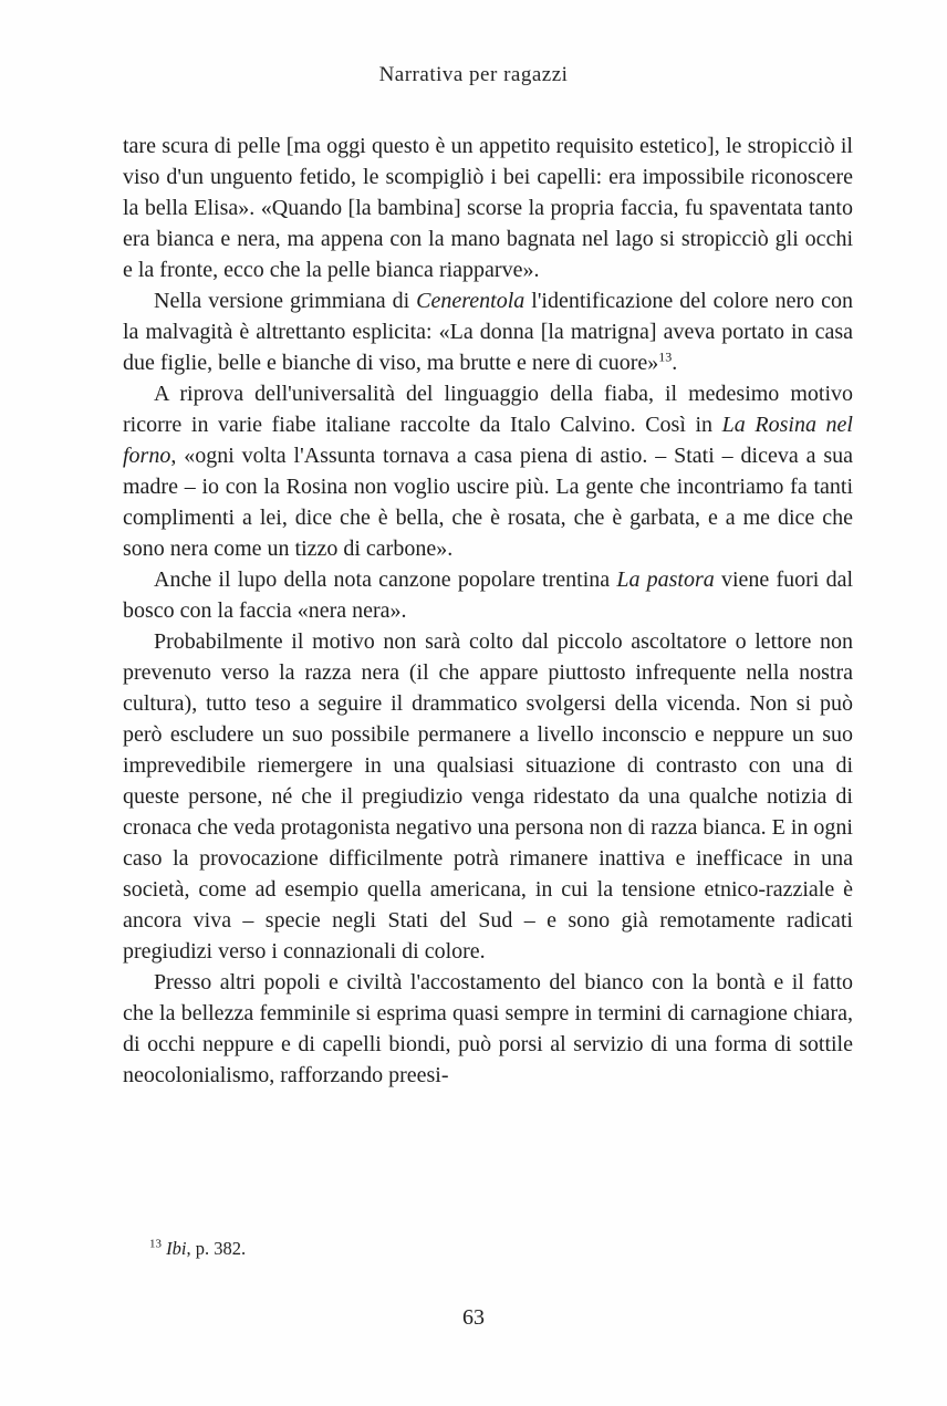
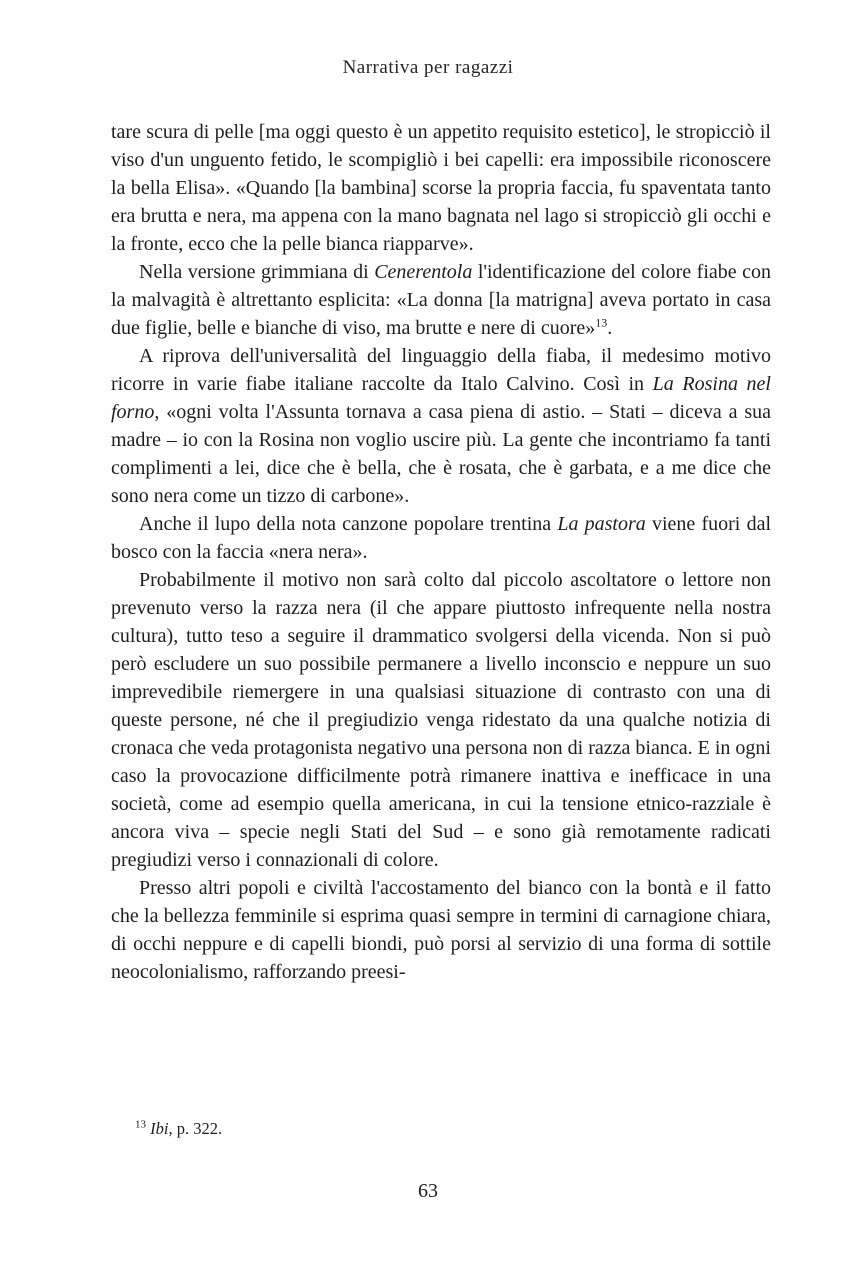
  Narrativa per ragazzi
- tare scura di pelle [ma oggi questo è un appetito requisito estetico], le stropicciò il viso d'un unguento fetido, le scompigliò i bei capelli: era impossibile riconoscere la bella Elisa». «Quando [la bambina] scorse la propria faccia, fu spaventata tanto era bianca e nera, ma appena con la mano bagnata nel lago si stropicciò gli occhi e la fronte, ecco che la pelle bianca riapparve».
+ tare scura di pelle [ma oggi questo è un appetito requisito estetico], le stropicciò il viso d'un unguento fetido, le scompigliò i bei capelli: era impossibile riconoscere la bella Elisa». «Quando [la bambina] scorse la propria faccia, fu spaventata tanto era brutta e nera, ma appena con la mano bagnata nel lago si stropicciò gli occhi e la fronte, ecco che la pelle bianca riapparve».
- Nella versione grimmiana di Cenerentola l'identificazione del colore nero con la malvagità è altrettanto esplicita: «La donna [la matrigna] aveva portato in casa due figlie, belle e bianche di viso, ma brutte e nere di cuore»13.
+ Nella versione grimmiana di Cenerentola l'identificazione del colore fiabe con la malvagità è altrettanto esplicita: «La donna [la matrigna] aveva portato in casa due figlie, belle e bianche di viso, ma brutte e nere di cuore»13.
  A riprova dell'universalità del linguaggio della fiaba, il medesimo motivo ricorre in varie fiabe italiane raccolte da Italo Calvino. Così in La Rosina nel forno, «ogni volta l'Assunta tornava a casa piena di astio. – Stati – diceva a sua madre – io con la Rosina non voglio uscire più. La gente che incontriamo fa tanti complimenti a lei, dice che è bella, che è rosata, che è garbata, e a me dice che sono nera come un tizzo di carbone».
  Anche il lupo della nota canzone popolare trentina La pastora viene fuori dal bosco con la faccia «nera nera».
  Probabilmente il motivo non sarà colto dal piccolo ascoltatore o lettore non prevenuto verso la razza nera (il che appare piuttosto infrequente nella nostra cultura), tutto teso a seguire il drammatico svolgersi della vicenda. Non si può però escludere un suo possibile permanere a livello inconscio e neppure un suo imprevedibile riemergere in una qualsiasi situazione di contrasto con una di queste persone, né che il pregiudizio venga ridestato da una qualche notizia di cronaca che veda protagonista negativo una persona non di razza bianca. E in ogni caso la provocazione difficilmente potrà rimanere inattiva e inefficace in una società, come ad esempio quella americana, in cui la tensione etnico-razziale è ancora viva – specie negli Stati del Sud – e sono già remotamente radicati pregiudizi verso i connazionali di colore.
  Presso altri popoli e civiltà l'accostamento del bianco con la bontà e il fatto che la bellezza femminile si esprima quasi sempre in termini di carnagione chiara, di occhi neppure e di capelli biondi, può porsi al servizio di una forma di sottile neocolonialismo, rafforzando preesi-
- 13 Ibi, p. 382.
+ 13 Ibi, p. 322.
  63
